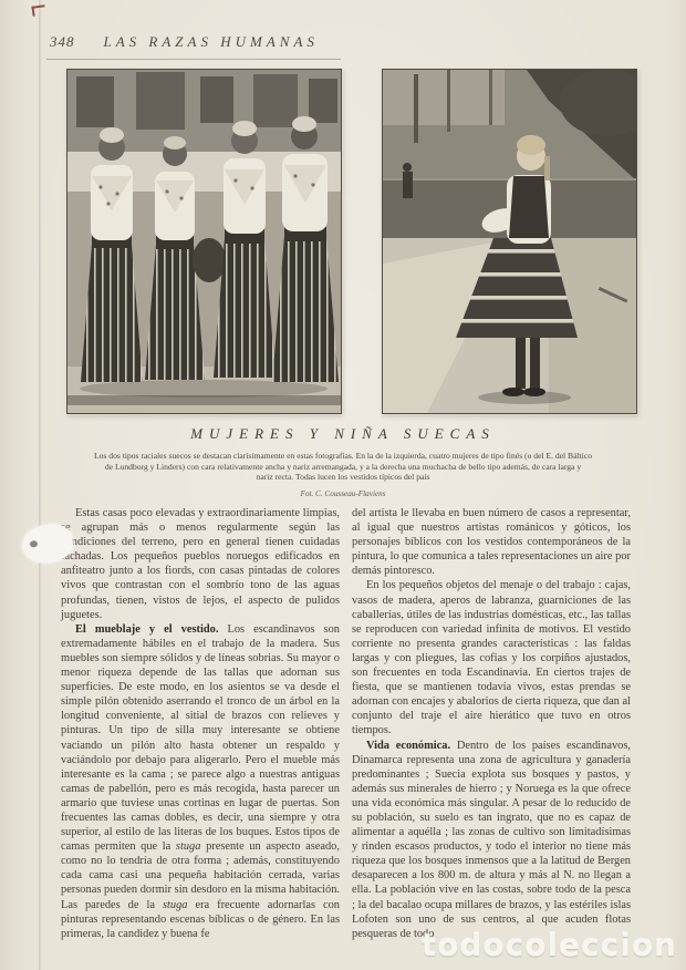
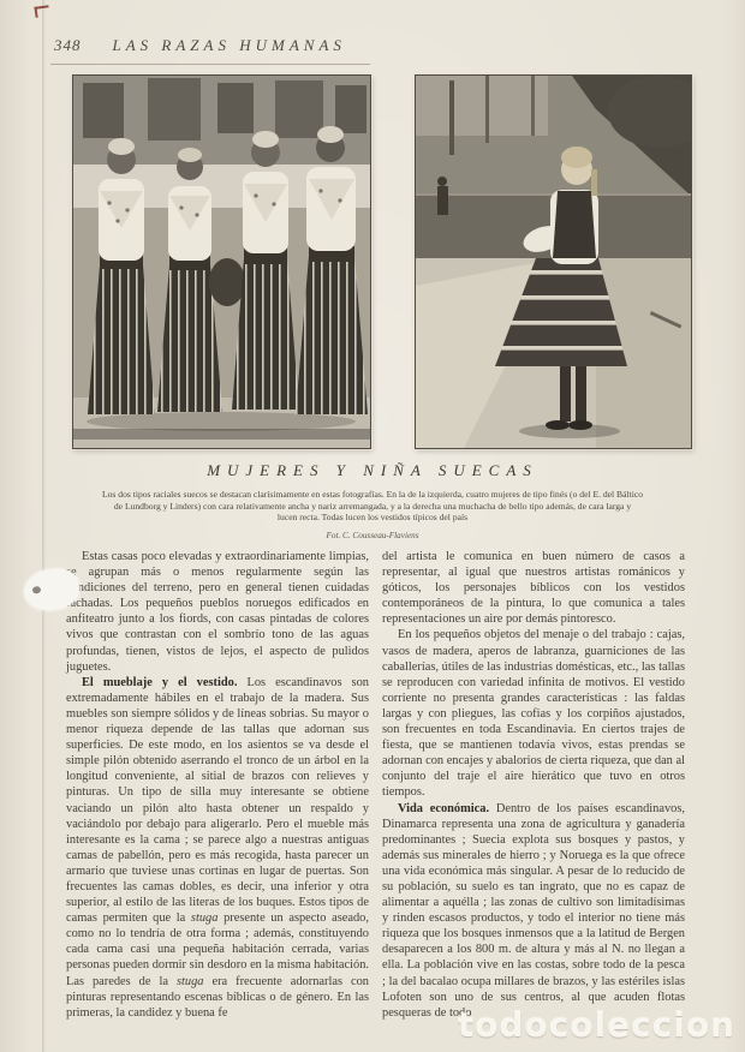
  348 LAS RAZAS HUMANAS
  MUJERES Y NIÑA SUECAS
  Los dos tipos raciales suecos se destacan clarísimamente en estas fotografías. En la de la izquierda, cuatro mujeres de tipo finés (o del E. del Báltico
  de Lundborg y Linders) con cara relativamente ancha y nariz arremangada, y a la derecha una muchacha de bello tipo además, de cara larga y
- nariz recta. Todas lucen los vestidos típicos del país
+ lucen recta. Todas lucen los vestidos típicos del país
  Fot. C. Cousseau-Flaviens
  Estas casas poco elevadas y extraordinariamente limpias, e agrupan más o menos regularmente según las ndiciones del terreno, pero en general tienen cuidadas achadas. Los pequeños pueblos noruegos edificados en anfiteatro junto a los fiords, con casas pintadas de colores vivos que contrastan con el sombrío tono de las aguas profundas, tienen, vistos de lejos, el aspecto de pulidos juguetes.
- El mueblaje y el vestido. Los escandinavos son extremadamente hábiles en el trabajo de la madera. Sus muebles son siempre sólidos y de líneas sobrias. Su mayor o menor riqueza depende de las tallas que adornan sus superficies. De este modo, en los asientos se va desde el simple pilón obtenido aserrando el tronco de un árbol en la longitud conveniente, al sitial de brazos con relieves y pinturas. Un tipo de silla muy interesante se obtiene vaciando un pilón alto hasta obtener un respaldo y vaciándolo por debajo para aligerarlo. Pero el mueble más interesante es la cama ; se parece algo a nuestras antiguas camas de pabellón, pero es más recogida, hasta parecer un armario que tuviese unas cortinas en lugar de puertas. Son frecuentes las camas dobles, es decir, una siempre y otra superior, al estilo de las literas de los buques. Estos tipos de camas permiten que la stuga presente un aspecto aseado, como no lo tendría de otra forma ; además, constituyendo cada cama casi una pequeña habitación cerrada, varias personas pueden dormir sin desdoro en la misma habitación. Las paredes de la stuga era frecuente adornarlas con pinturas representando escenas bíblicas o de género. En las primeras, la candidez y buena fe
+ El mueblaje y el vestido. Los escandinavos son extremadamente hábiles en el trabajo de la madera. Sus muebles son siempre sólidos y de líneas sobrias. Su mayor o menor riqueza depende de las tallas que adornan sus superficies. De este modo, en los asientos se va desde el simple pilón obtenido aserrando el tronco de un árbol en la longitud conveniente, al sitial de brazos con relieves y pinturas. Un tipo de silla muy interesante se obtiene vaciando un pilón alto hasta obtener un respaldo y vaciándolo por debajo para aligerarlo. Pero el mueble más interesante es la cama ; se parece algo a nuestras antiguas camas de pabellón, pero es más recogida, hasta parecer un armario que tuviese unas cortinas en lugar de puertas. Son frecuentes las camas dobles, es decir, una inferior y otra superior, al estilo de las literas de los buques. Estos tipos de camas permiten que la stuga presente un aspecto aseado, como no lo tendría de otra forma ; además, constituyendo cada cama casi una pequeña habitación cerrada, varias personas pueden dormir sin desdoro en la misma habitación. Las paredes de la stuga era frecuente adornarlas con pinturas representando escenas bíblicas o de género. En las primeras, la candidez y buena fe
- del artista le llevaba en buen número de casos a representar, al igual que nuestros artistas románicos y góticos, los personajes bíblicos con los vestidos contemporáneos de la pintura, lo que comunica a tales representaciones un aire por demás pintoresco.
+ del artista le comunica en buen número de casos a representar, al igual que nuestros artistas románicos y góticos, los personajes bíblicos con los vestidos contemporáneos de la pintura, lo que comunica a tales representaciones un aire por demás pintoresco.
  En los pequeños objetos del menaje o del trabajo : cajas, vasos de madera, aperos de labranza, guarniciones de las caballerías, útiles de las industrias domésticas, etc., las tallas se reproducen con variedad infinita de motivos. El vestido corriente no presenta grandes características : las faldas largas y con pliegues, las cofias y los corpiños ajustados, son frecuentes en toda Escandinavia. En ciertos trajes de fiesta, que se mantienen todavía vivos, estas prendas se adornan con encajes y abalorios de cierta riqueza, que dan al conjunto del traje el aire hierático que tuvo en otros tiempos.
  Vida económica. Dentro de los países escandinavos, Dinamarca representa una zona de agricultura y ganadería predominantes ; Suecia explota sus bosques y pastos, y además sus minerales de hierro ; y Noruega es la que ofrece una vida económica más singular. A pesar de lo reducido de su población, su suelo es tan ingrato, que no es capaz de alimentar a aquélla ; las zonas de cultivo son limitadísimas y rinden escasos productos, y todo el interior no tiene más riqueza que los bosques inmensos que a la latitud de Bergen desaparecen a los 800 m. de altura y más al N. no llegan a ella. La población vive en las costas, sobre todo de la pesca ; la del bacalao ocupa millares de brazos, y las estériles islas Lofoten son uno de sus centros, al que acuden flotas pesqueras de todo
  todocoleccion
